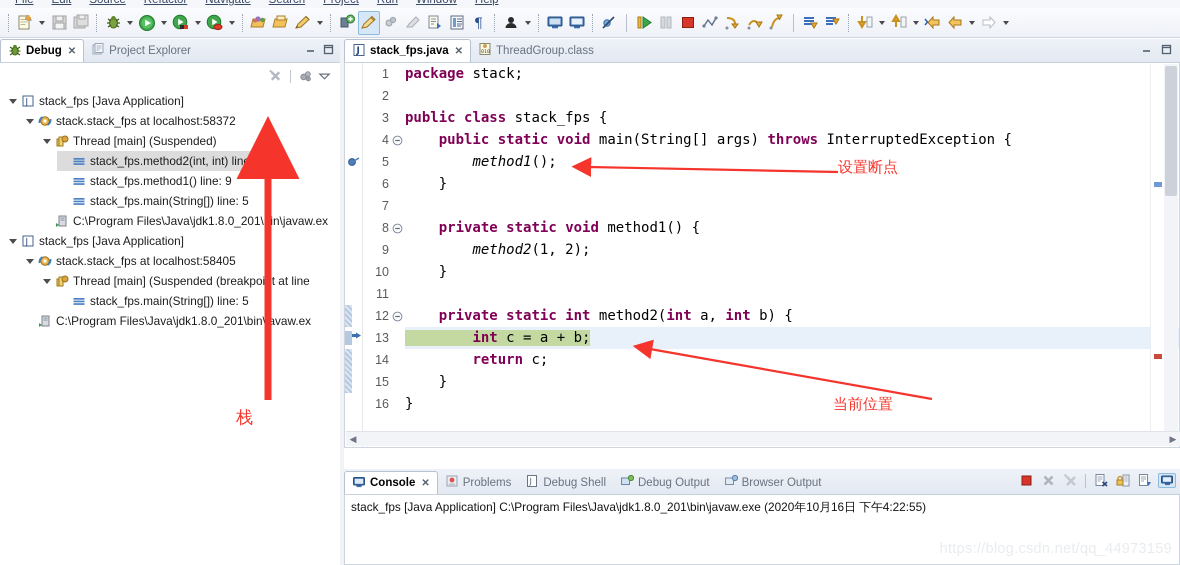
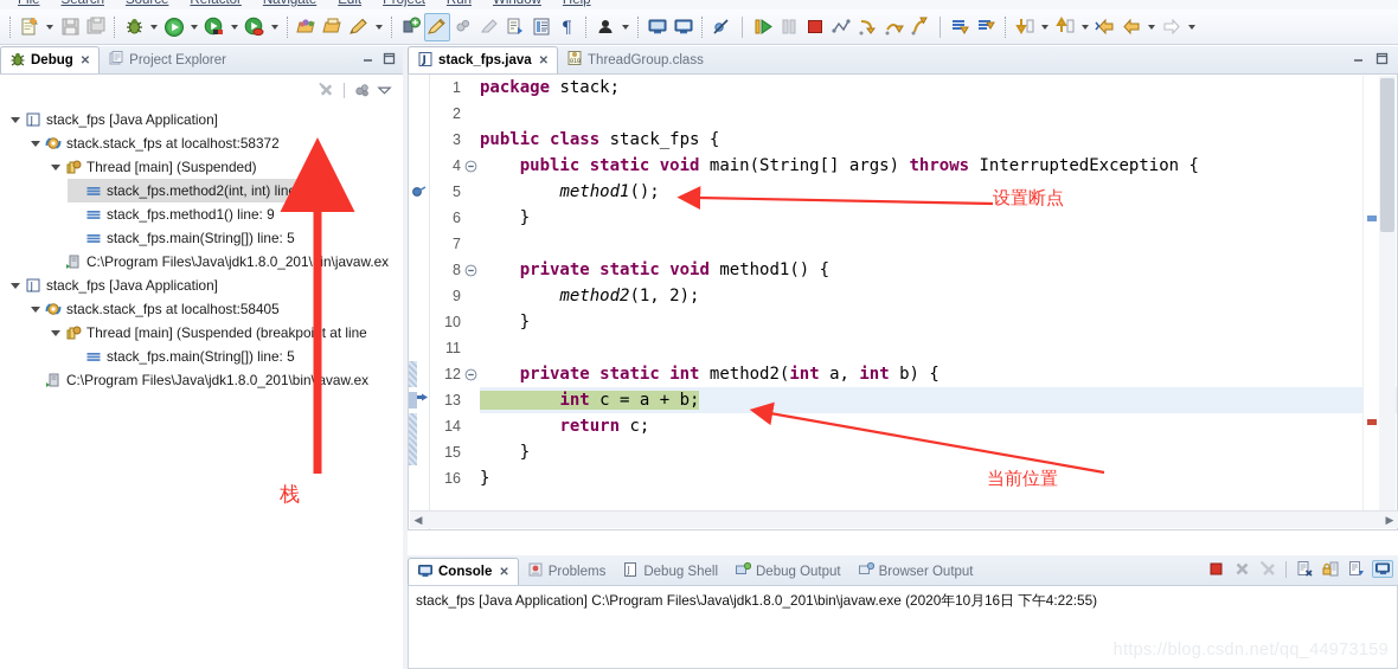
  File
- Edit
+ Search
  Source
  Refactor
  Navigate
- Search
+ Edit
  Project
  Run
  Window
  Help
  ¶
  Debug
  ✕
  Project Explorer
  J
  stack_fps [Java Application]
  stack.stack_fps at localhost:58372
  Thread [main] (Suspended)
  stack_fps.method2(int, int) line: 13
  stack_fps.method1() line: 9
  stack_fps.main(String[]) line: 5
  C:\Program Files\Java\jdk1.8.0_201\in\javaw.ex
  J
  stack_fps [Java Application]
  stack.stack_fps at localhost:58405
  Thread [main] (Suspended (breakpoit at line
  stack_fps.main(String[]) line: 5
  C:\Program Files\Java\jdk1.8.0_201\bin\avaw.ex
  J
  stack_fps.java
  ✕
  ThreadGroup.class
  1
  2
  3
  4
  5
  6
  7
  8
  9
  10
  11
  12
  13
  14
  15
  16
  package stack;
  public class stack_fps {
  public static void main(String[] args) throws InterruptedException {
  method1();
  }
  private static void method1() {
  method2(1, 2);
  }
  private static int method2(int a, int b) {
  int c = a + b;
  return c;
  }
  }
  ◀
  ▶
  Console
  ✕
  Problems
  J
  Debug Shell
  Debug Output
  Browser Output
  stack_fps [Java Application] C:\Program Files\Java\jdk1.8.0_201\bin\javaw.exe (2020年10月16日 下午4:22:55)
  设置断点
  当前位置
  栈
